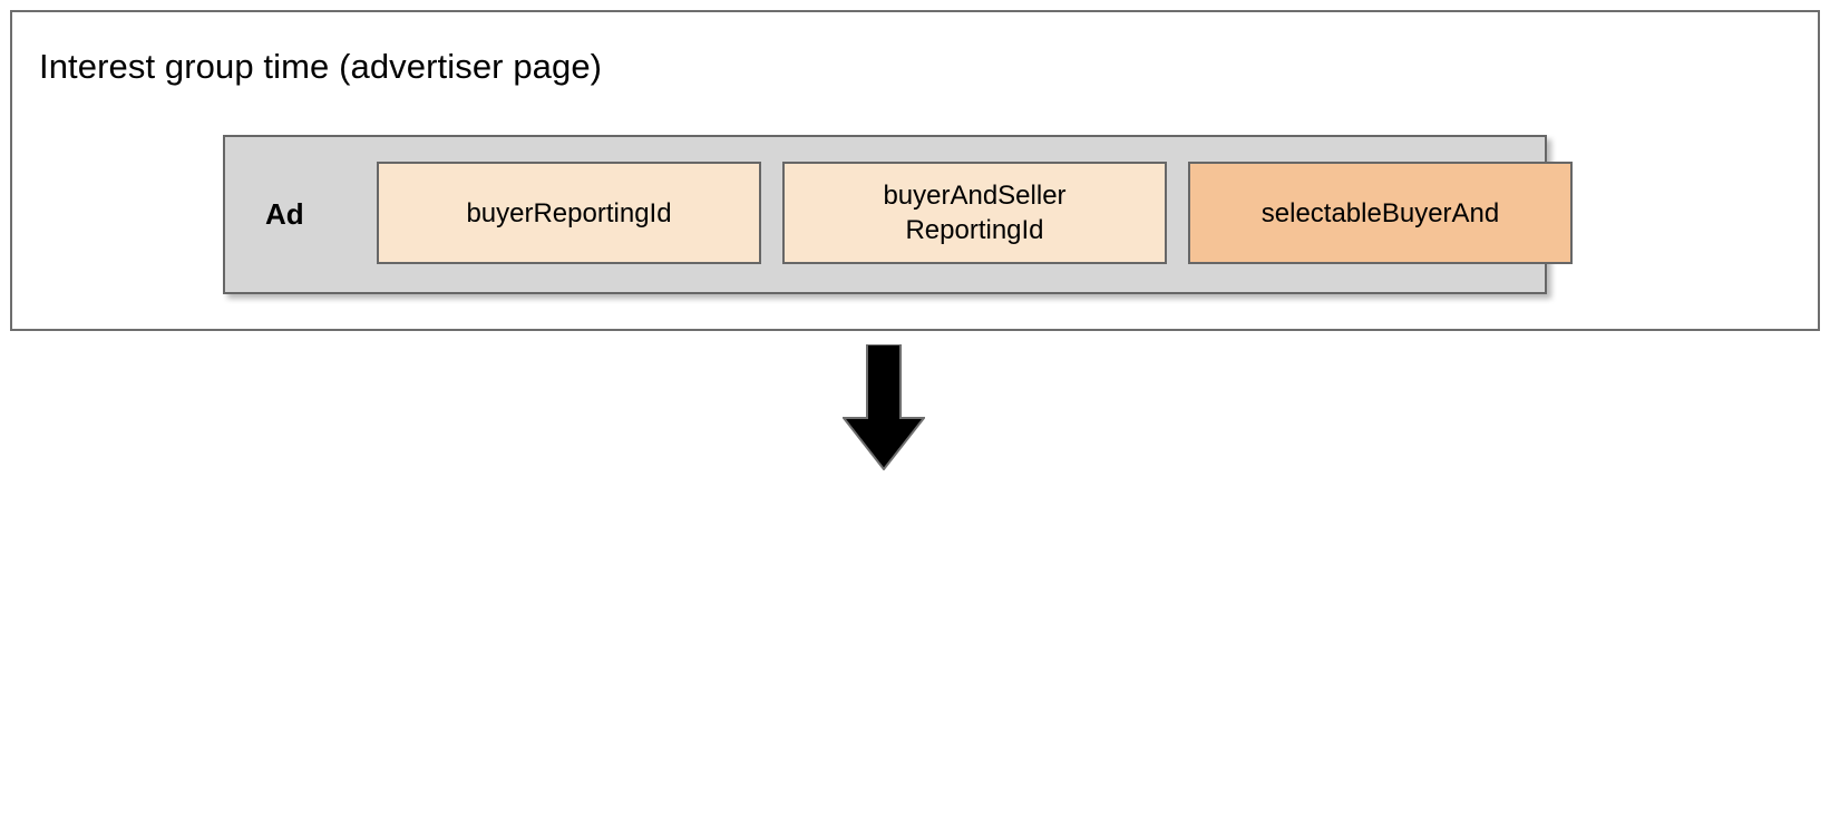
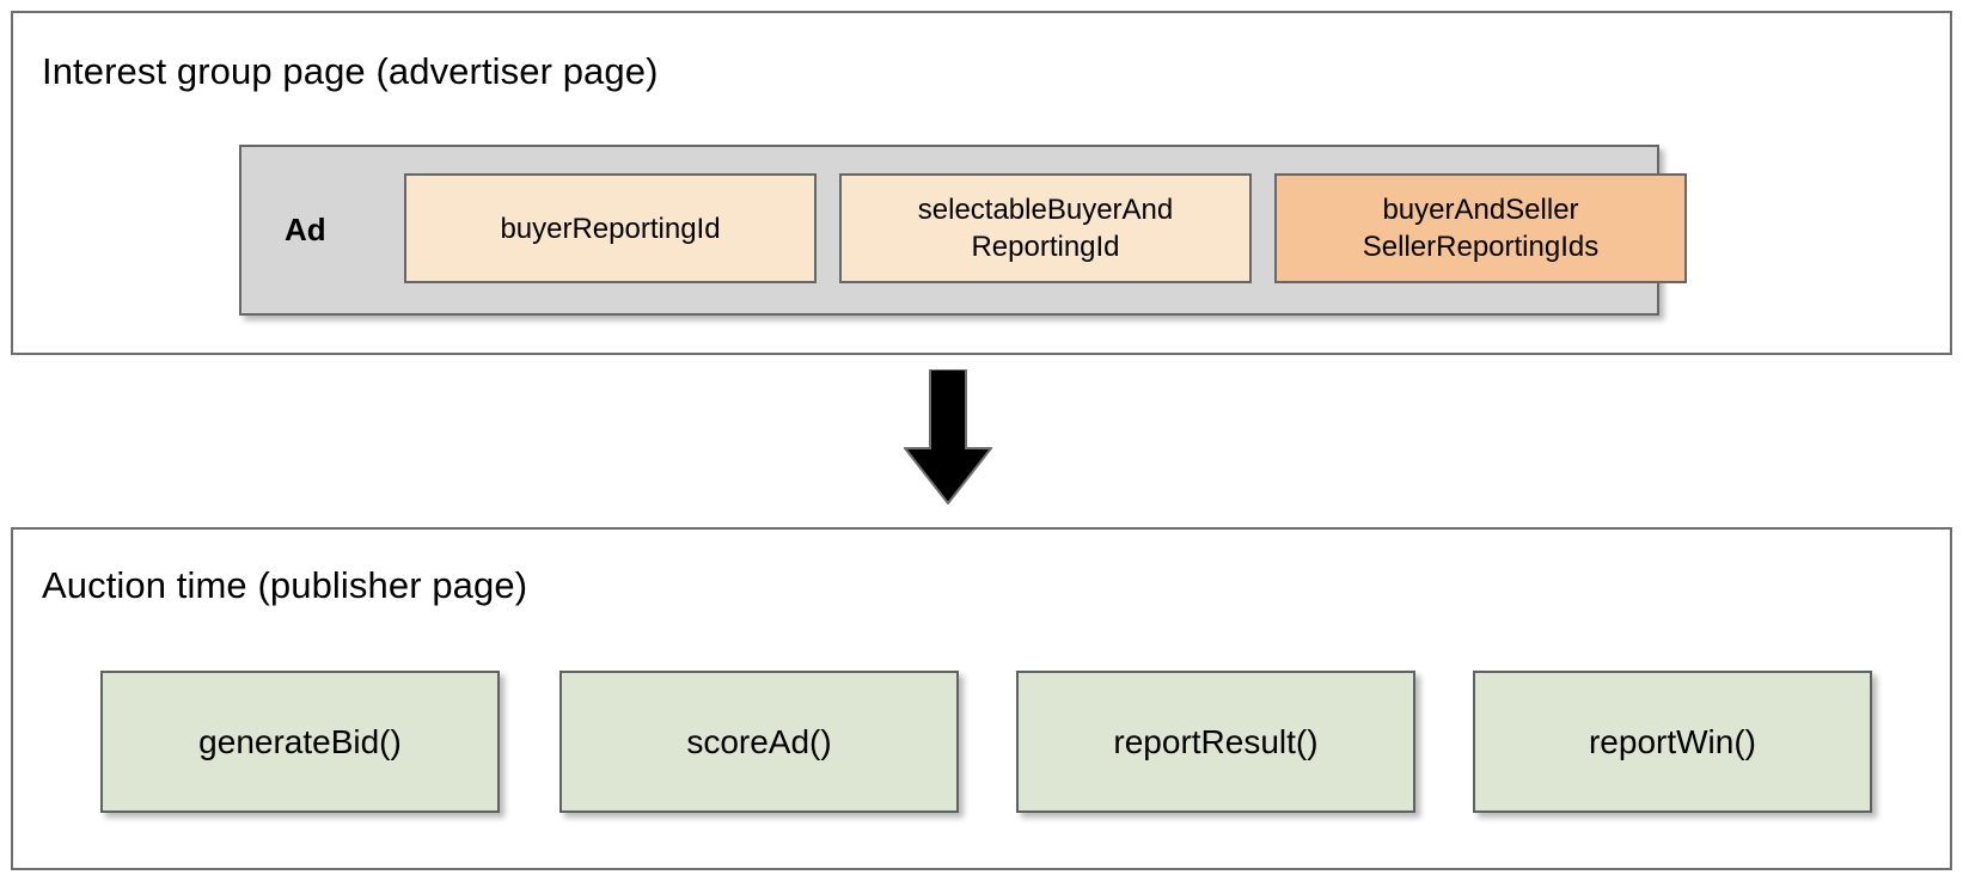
- Interest group time (advertiser page)
+ Interest group page (advertiser page)
  Ad
  buyerReportingId
- buyerAndSeller
+ selectableBuyerAnd
  ReportingId
- selectableBuyerAnd
+ buyerAndSeller
+ SellerReportingIds
+ Auction time (publisher page)
+ generateBid()
+ scoreAd()
+ reportResult()
+ reportWin()
